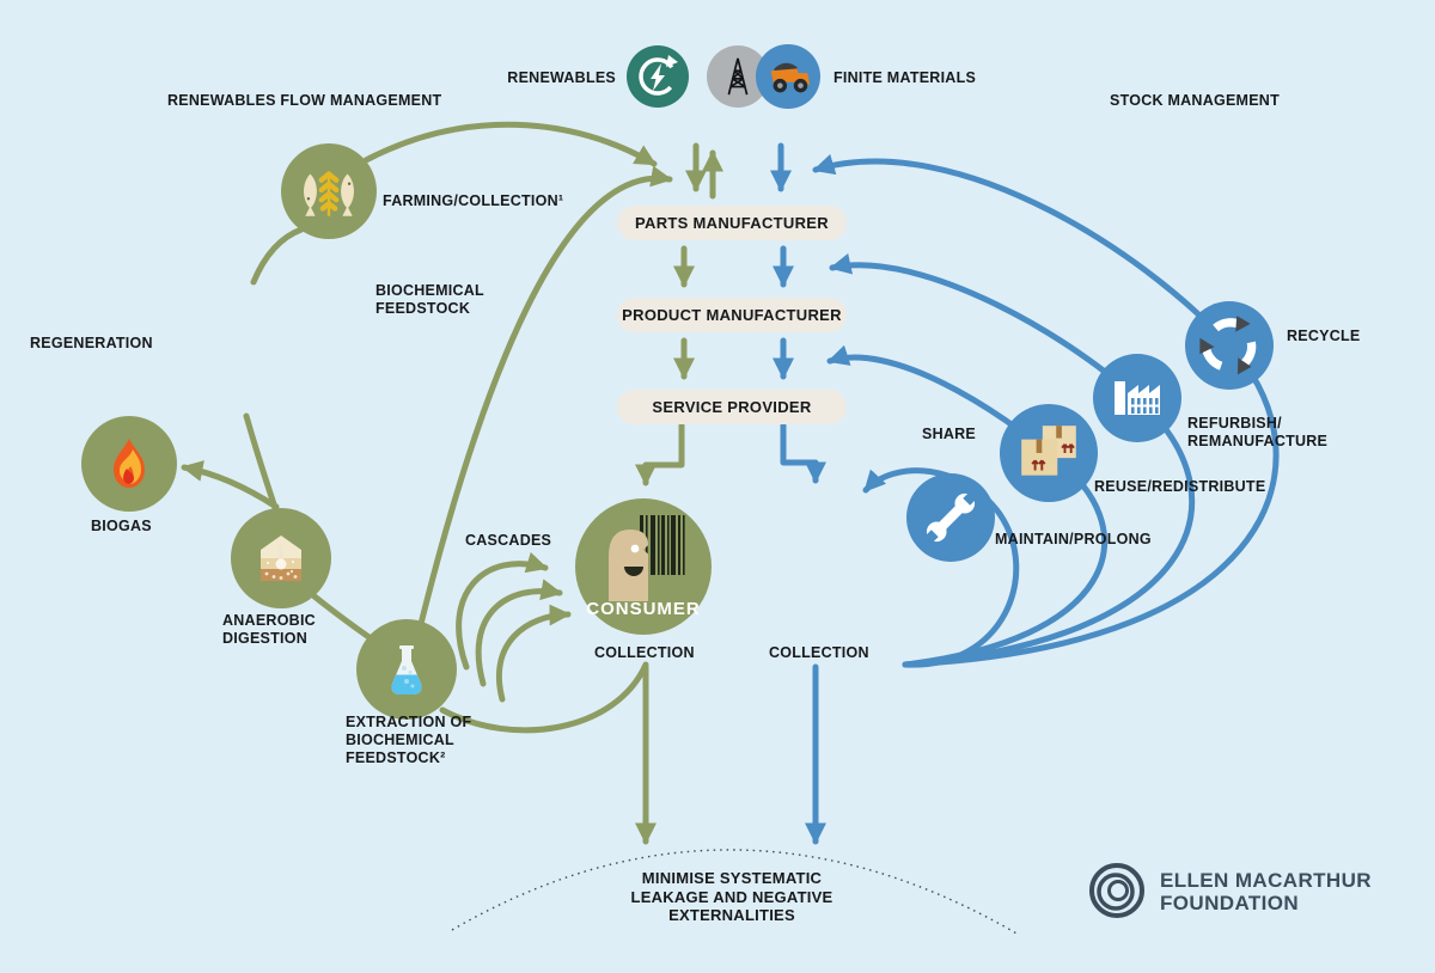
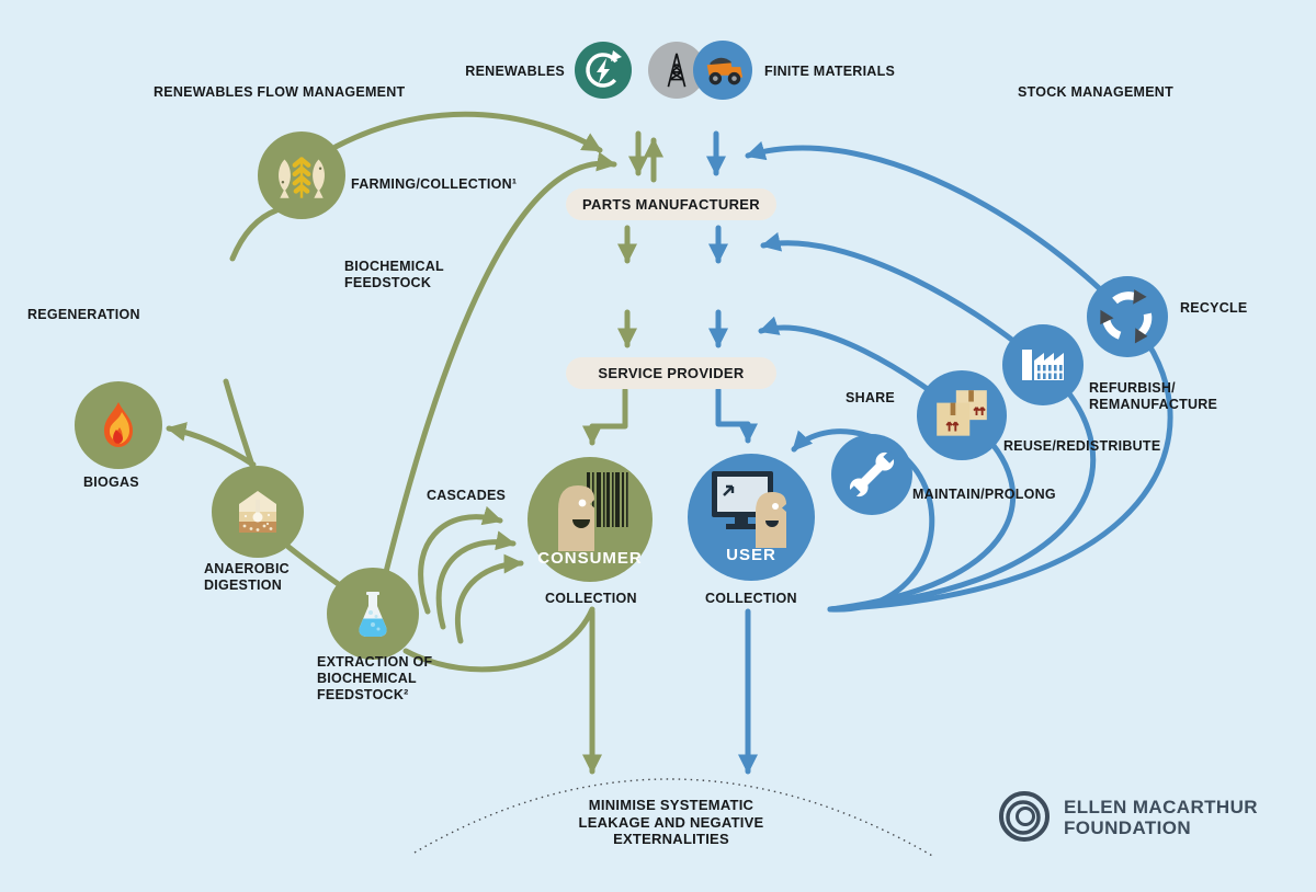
  CONSUMER
+ USER
  PARTS MANUFACTURER
- PRODUCT MANUFACTURER
  SERVICE PROVIDER
  RENEWABLES FLOW MANAGEMENT
  STOCK MANAGEMENT
  RENEWABLES
  FINITE MATERIALS
  FARMING/COLLECTION¹
  BIOCHEMICAL
  FEEDSTOCK
  REGENERATION
  BIOGAS
  ANAEROBIC
  DIGESTION
  EXTRACTION OF
  BIOCHEMICAL
  FEEDSTOCK²
  CASCADES
  COLLECTION
  COLLECTION
  SHARE
  MAINTAIN/PROLONG
  REUSE/REDISTRIBUTE
  REFURBISH/
  REMANUFACTURE
  RECYCLE
  MINIMISE SYSTEMATIC
  LEAKAGE AND NEGATIVE
  EXTERNALITIES
  ELLEN MACARTHUR
  FOUNDATION
